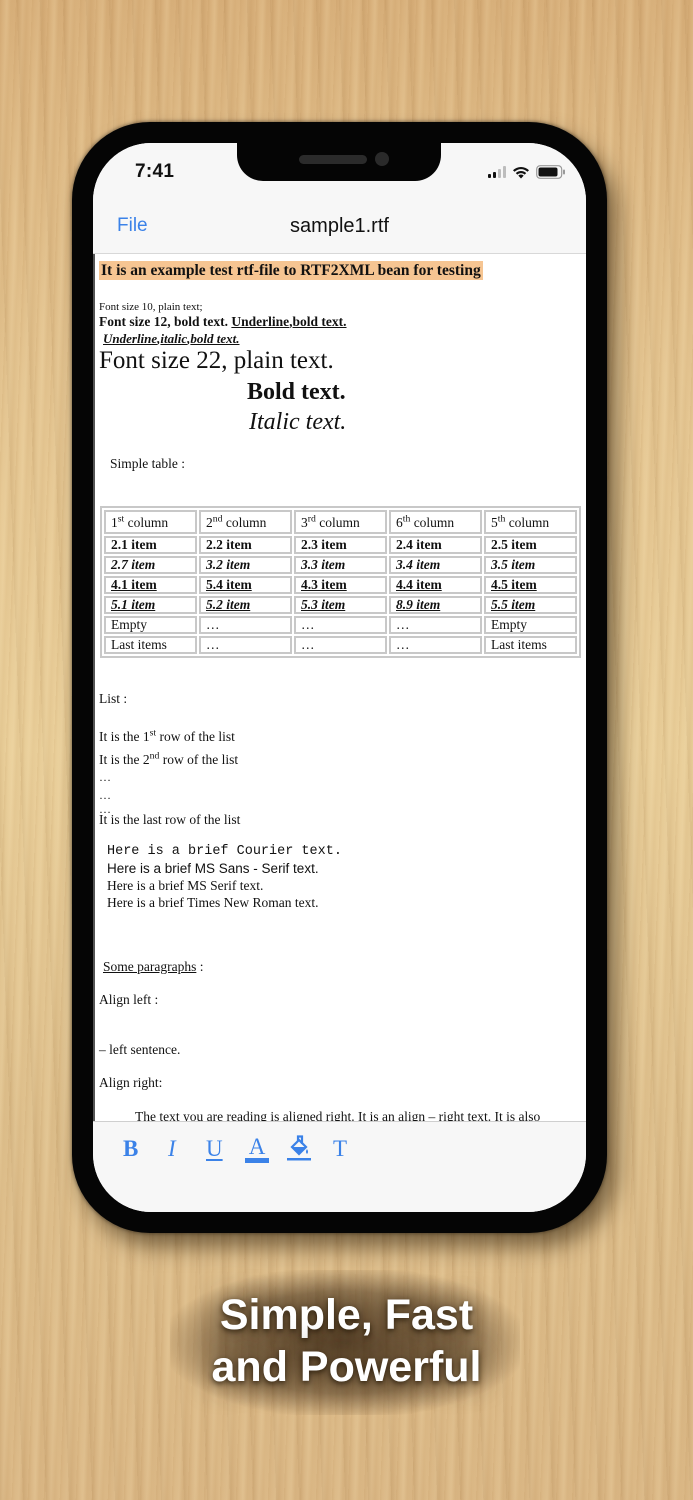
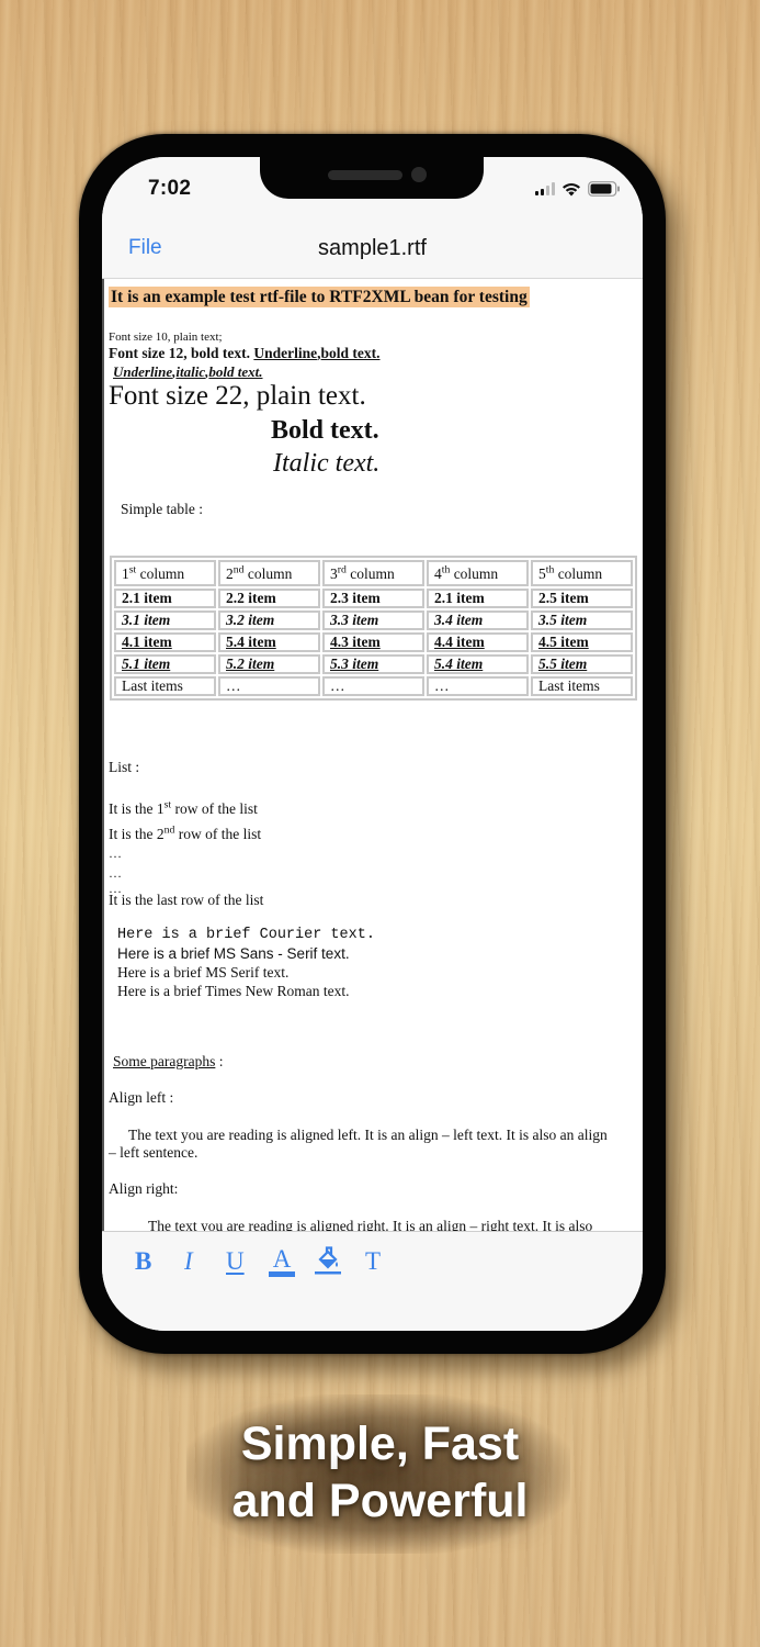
- 7:41
+ 7:02
  File
  sample1.rtf
  It is an example test rtf-file to RTF2XML bean for testing
  Font size 10, plain text;
  Font size 12, bold text. Underline,bold text.
  Underline,italic,bold text.
  Font size 22, plain text.
  Bold text.
  Italic text.
  Simple table :
- 1st column	2nd column	3rd column	6th column	5th column
+ 1st column	2nd column	3rd column	4th column	5th column
- 2.1 item	2.2 item	2.3 item	2.4 item	2.5 item
+ 2.1 item	2.2 item	2.3 item	2.1 item	2.5 item
- 2.7 item	3.2 item	3.3 item	3.4 item	3.5 item
+ 3.1 item	3.2 item	3.3 item	3.4 item	3.5 item
  4.1 item	5.4 item	4.3 item	4.4 item	4.5 item
- 5.1 item	5.2 item	5.3 item	8.9 item	5.5 item
+ 5.1 item	5.2 item	5.3 item	5.4 item	5.5 item
- Empty	…	…	…	Empty
  Last items	…	…	…	Last items
  List :
  It is the 1st row of the list
  It is the 2nd row of the list
  …
  …
  …
  It is the last row of the list
  Here is a brief Courier text.
  Here is a brief MS Sans - Serif text.
  Here is a brief MS Serif text.
  Here is a brief Times New Roman text.
  Some paragraphs :
  Align left :
+ The text you are reading is aligned left. It is an align – left text. It is also an align
  – left sentence.
  Align right:
  The text you are reading is aligned right. It is an align – right text. It is also
  B
  I
  U
  A
  T
  Simple, Fast
  and Powerful
